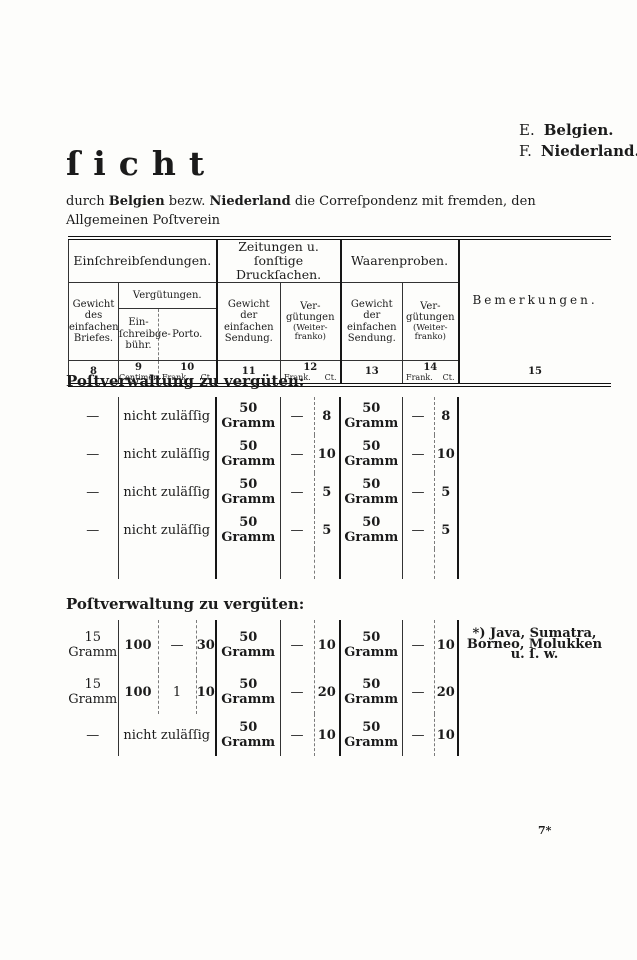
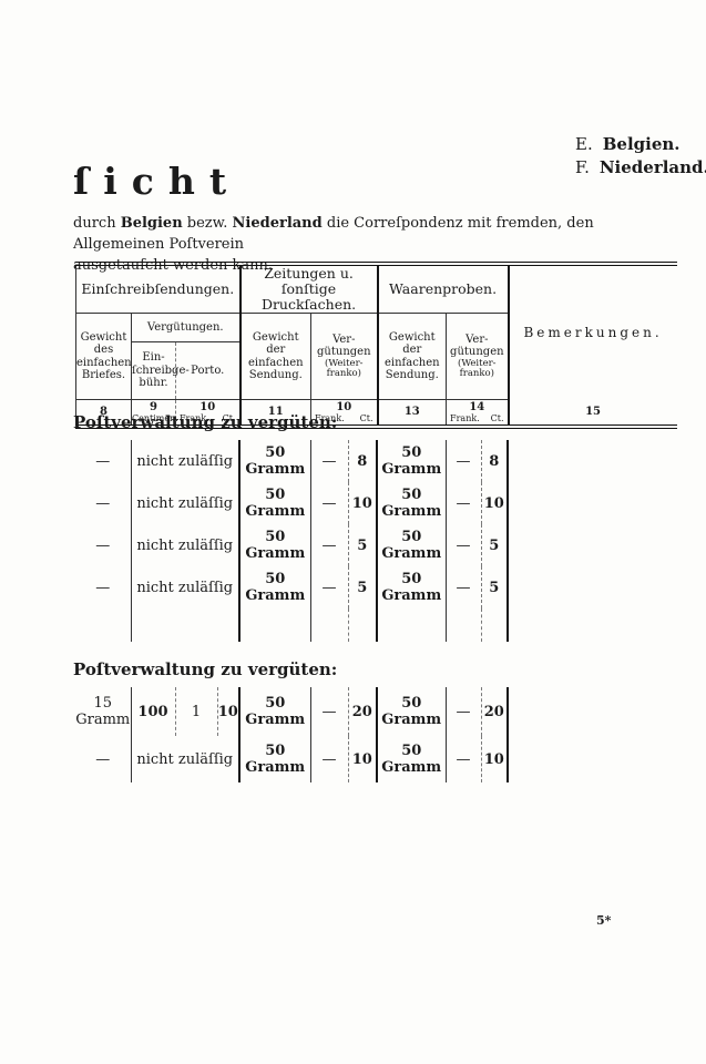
  E.
  Belgien.
  F.
  Niederland
  ſicht
  durch Belgien bezw. Niederland die Correſpondenz mit fremden, den Allgemeinen Poſtverein
+ ausgetauſcht werden kann.
  Einſchreibſendungen.	Zeitungen u. ſonſtige Druckſachen.	Waarenproben.	Bemerkungen.
  Gewicht des einfachen Briefes.	Vergütungen.	Gewicht der einfachen Sendung.	Ver- gütungen (Weiter- franko)	Gewicht der einfachen Sendung.	Ver- gütungen (Weiter- franko)
  Ein- ſchreibge- bühr.	Porto.
- 8	9Centimen	10Frank. Ct.	11	12Frank. Ct.	13	14Frank. Ct.	15
+ 8	9Centimen	10Frank. Ct.	11	10Frank. Ct.	13	14Frank. Ct.	15
  Poſtverwaltung zu vergüten:
  —	nicht zuläſſig	50 Gramm	—	8	50 Gramm	—	8
  —	nicht zuläſſig	50 Gramm	—	10	50 Gramm	—	10
  —	nicht zuläſſig	50 Gramm	—	5	50 Gramm	—	5
  —	nicht zuläſſig	50 Gramm	—	5	50 Gramm	—	5
  Poſtverwaltung zu vergüten:
- 15 Gramm	100	—	30	50 Gramm	—	10	50 Gramm	—	10	*) Java, Sumatra, Borneo, Molukken u. ſ. w.
  15 Gramm	100	1	10	50 Gramm	—	20	50 Gramm	—	20
  —	nicht zuläſſig	50 Gramm	—	10	50 Gramm	—	10
- 7*
+ 5*
